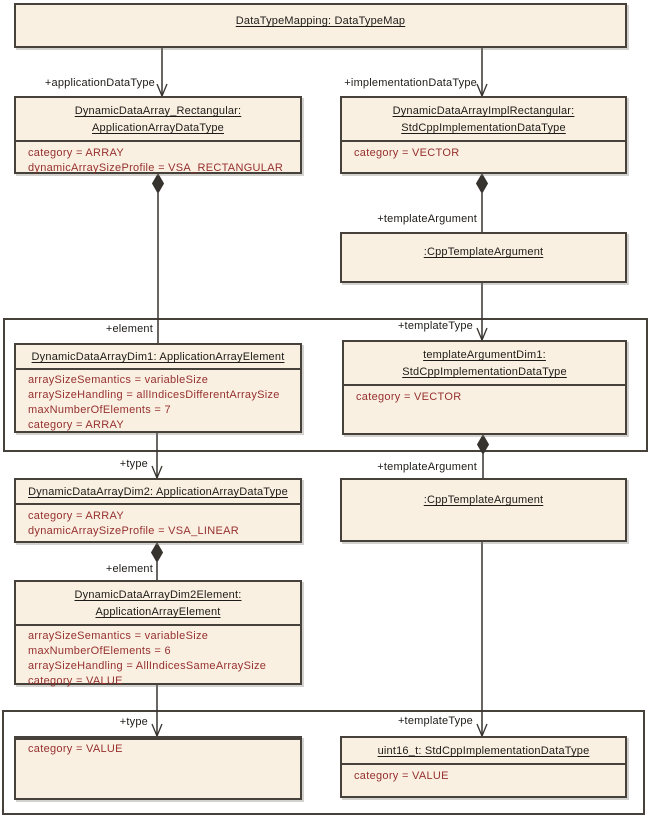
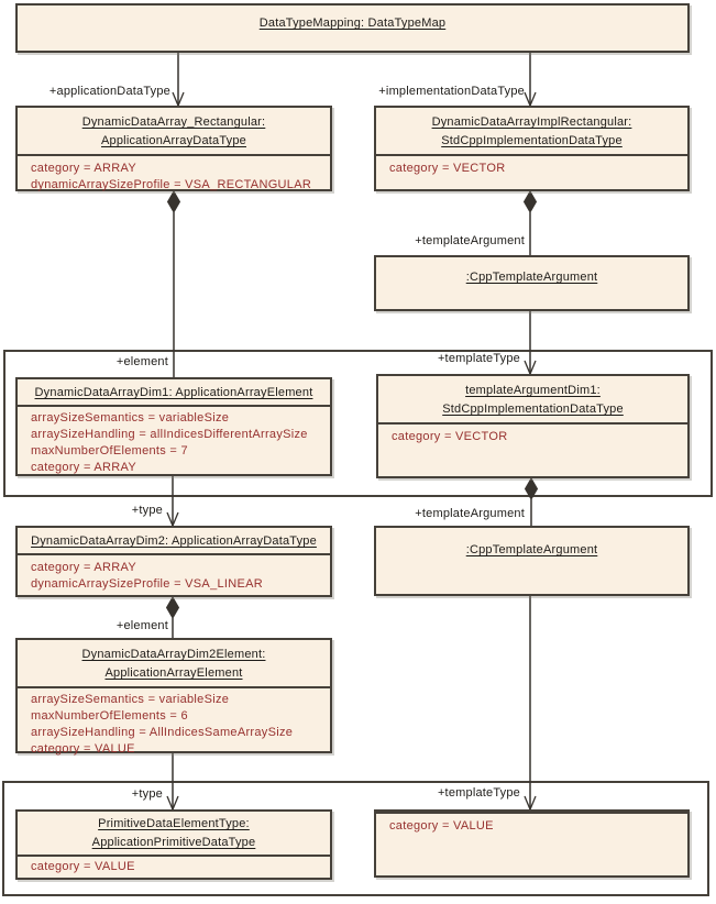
  +applicationDataType
  +implementationDataType
  +templateArgument
  +element
  +templateType
  +type
  +templateArgument
  +element
  +type
  +templateType
  DataTypeMapping: DataTypeMap
  DynamicDataArray_Rectangular:
  ApplicationArrayDataType
  category = ARRAY
  dynamicArraySizeProfile = VSA_RECTANGULAR
  DynamicDataArrayImplRectangular:
  StdCppImplementationDataType
  category = VECTOR
  :CppTemplateArgument
  DynamicDataArrayDim1: ApplicationArrayElement
  arraySizeSemantics = variableSize
  arraySizeHandling = allIndicesDifferentArraySize
  maxNumberOfElements = 7
  category = ARRAY
  templateArgumentDim1:
  StdCppImplementationDataType
  category = VECTOR
  DynamicDataArrayDim2: ApplicationArrayDataType
  category = ARRAY
  dynamicArraySizeProfile = VSA_LINEAR
  :CppTemplateArgument
  DynamicDataArrayDim2Element:
  ApplicationArrayElement
  arraySizeSemantics = variableSize
  maxNumberOfElements = 6
  arraySizeHandling = AllIndicesSameArraySize
  category = VALUE
+ PrimitiveDataElementType:
+ ApplicationPrimitiveDataType
  category = VALUE
- uint16_t: StdCppImplementationDataType
  category = VALUE
